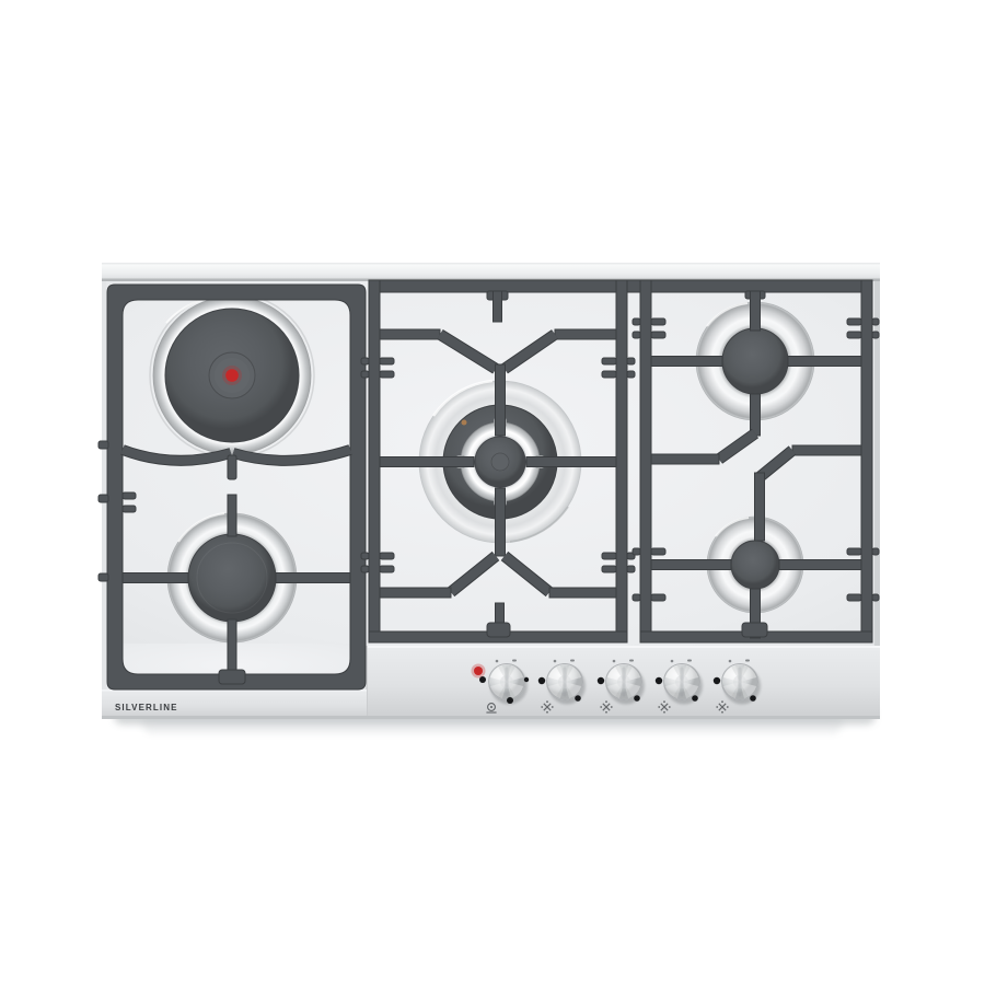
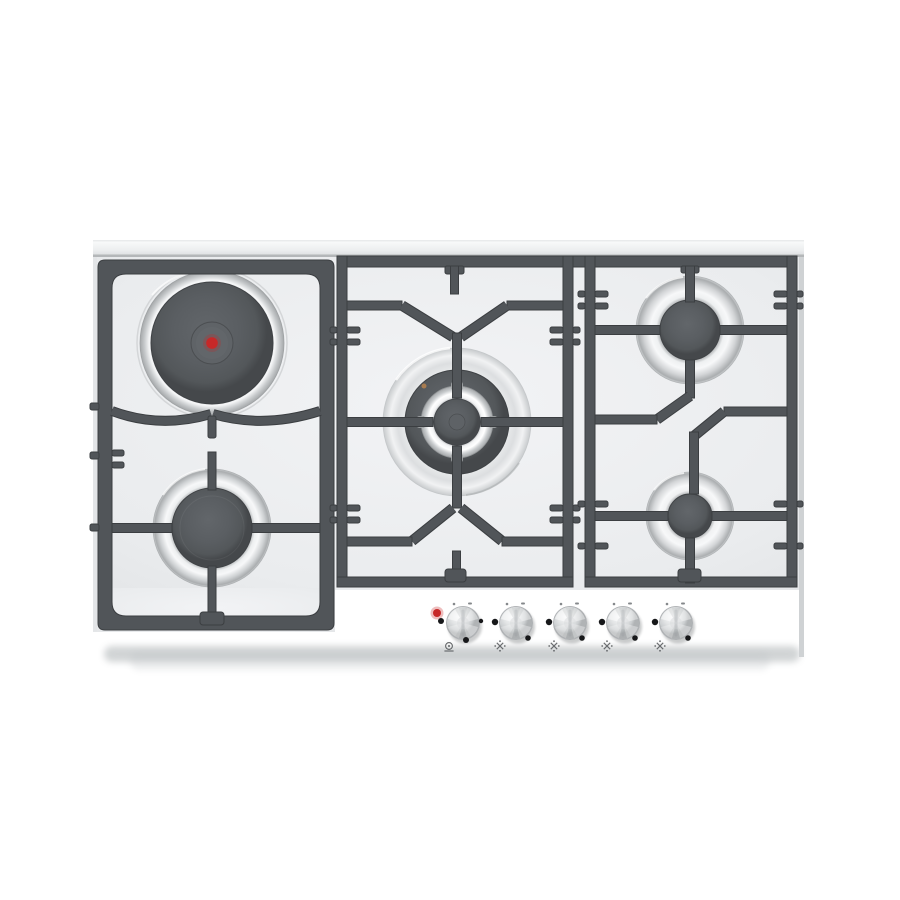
- SILVERLINE
